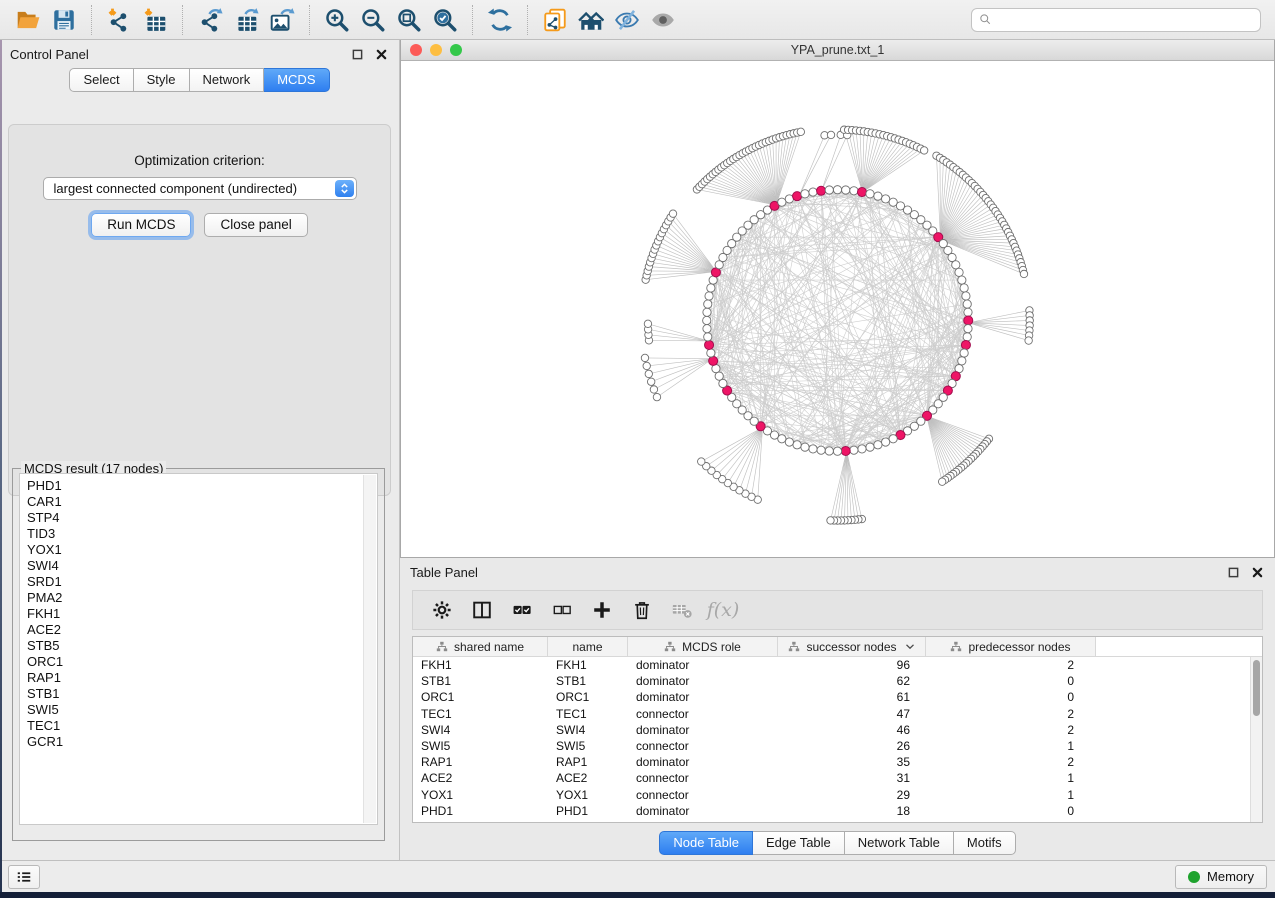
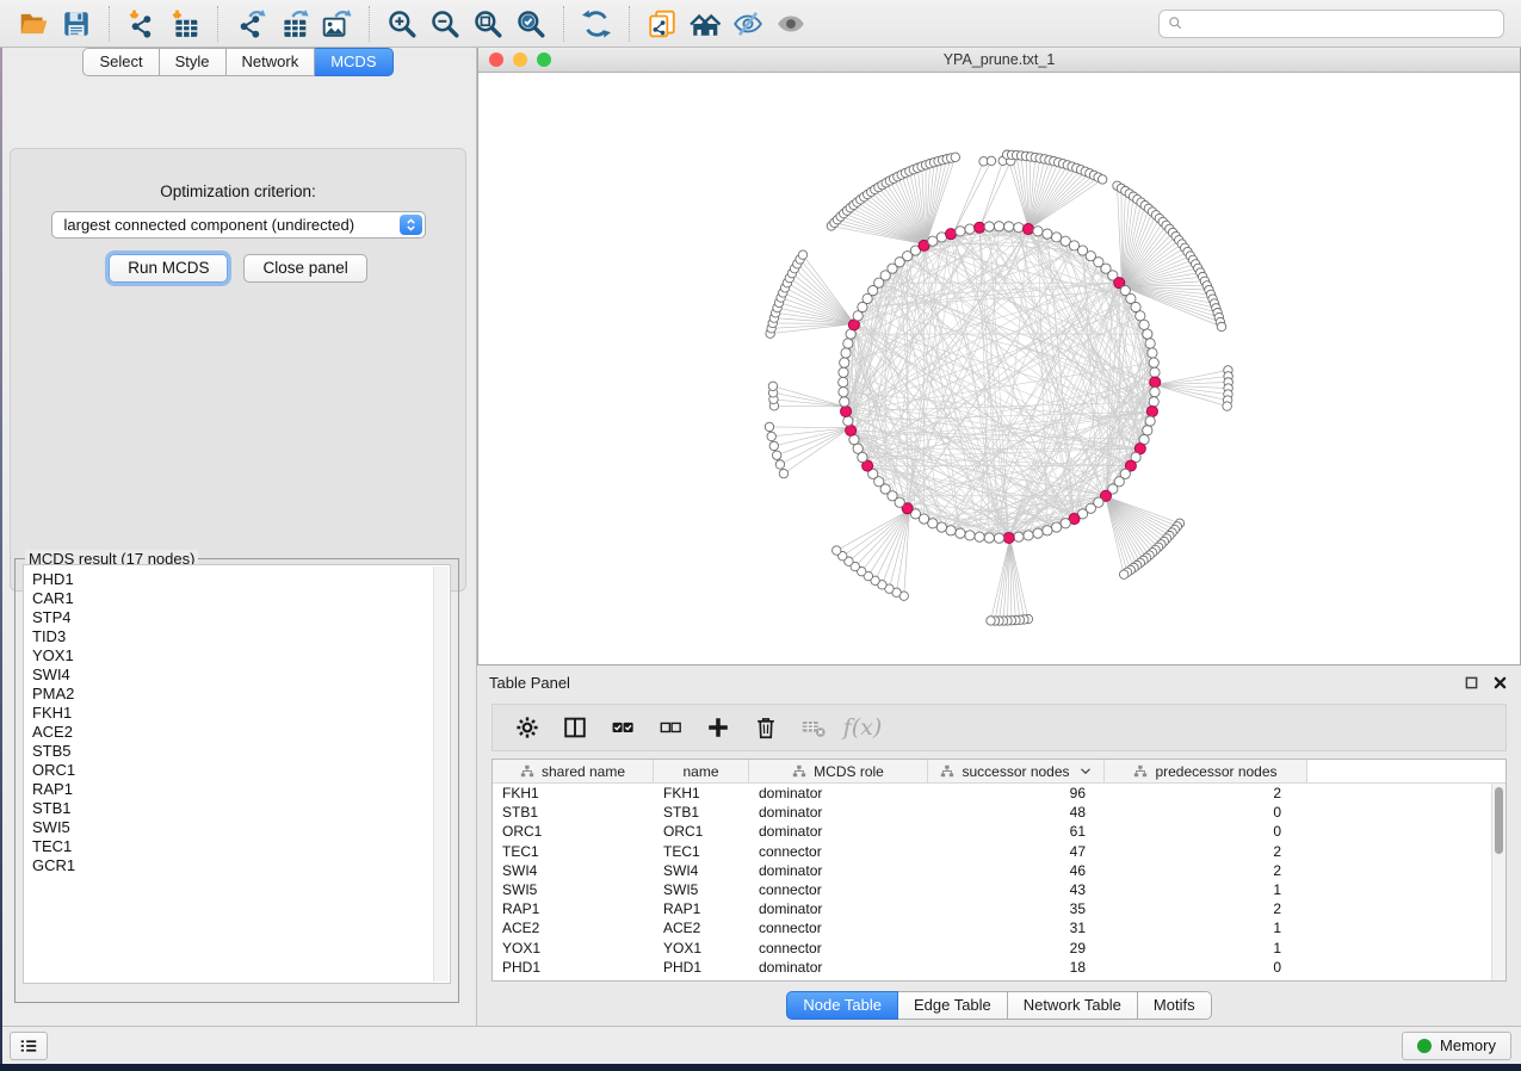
- Control Panel
  Select
  Style
  Network
  MCDS
  Optimization criterion:
  largest connected component (undirected)
  Run MCDS
  Close panel
  MCDS result (17 nodes)
  PHD1
  CAR1
  STP4
  TID3
  YOX1
  SWI4
- SRD1
  PMA2
  FKH1
  ACE2
  STB5
  ORC1
  RAP1
  STB1
  SWI5
  TEC1
  GCR1
  YPA_prune.txt_1
  Table Panel
  f(x)
  shared name
  name
  MCDS role
  successor nodes
  predecessor nodes
  FKH1
  FKH1
  dominator
  96
  2
  STB1
  STB1
  dominator
- 62
+ 48
  0
  ORC1
  ORC1
  dominator
  61
  0
  TEC1
  TEC1
  connector
  47
  2
  SWI4
  SWI4
  dominator
  46
  2
  SWI5
  SWI5
  connector
- 26
+ 43
  1
  RAP1
  RAP1
  dominator
  35
  2
  ACE2
  ACE2
  connector
  31
  1
  YOX1
  YOX1
  connector
  29
  1
  PHD1
  PHD1
  dominator
  18
  0
  Node Table
  Edge Table
  Network Table
  Motifs
  Memory
